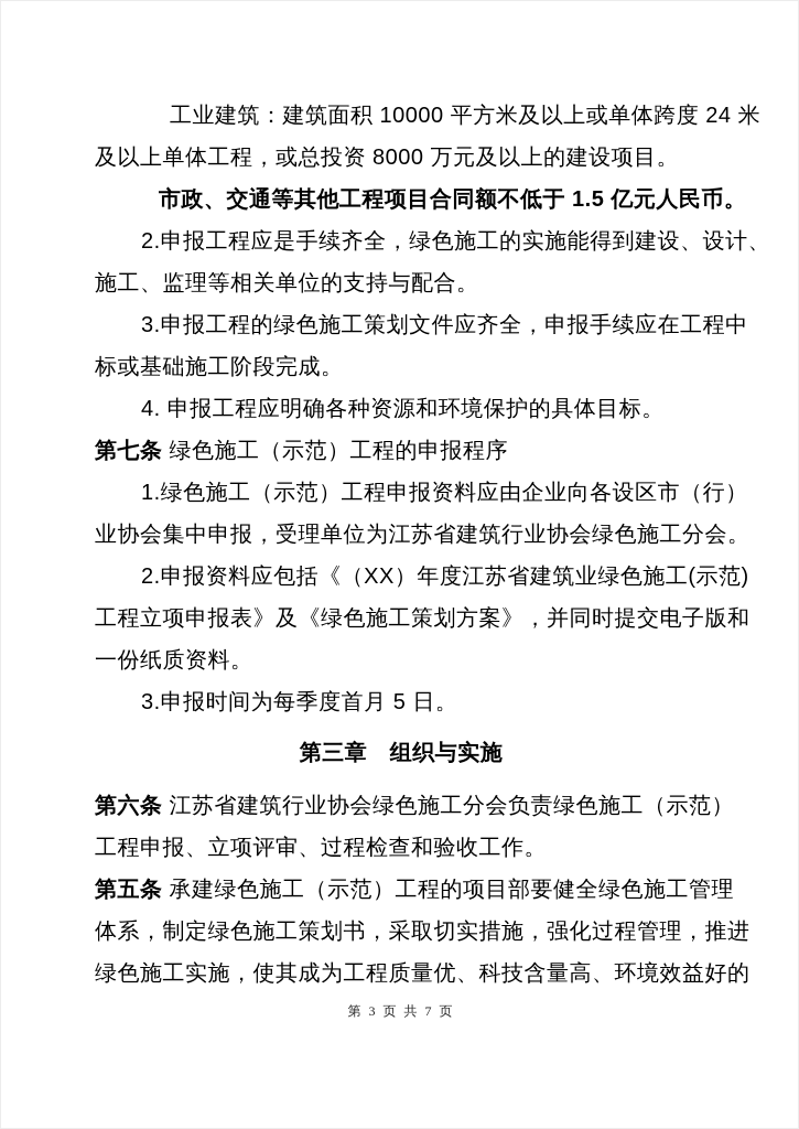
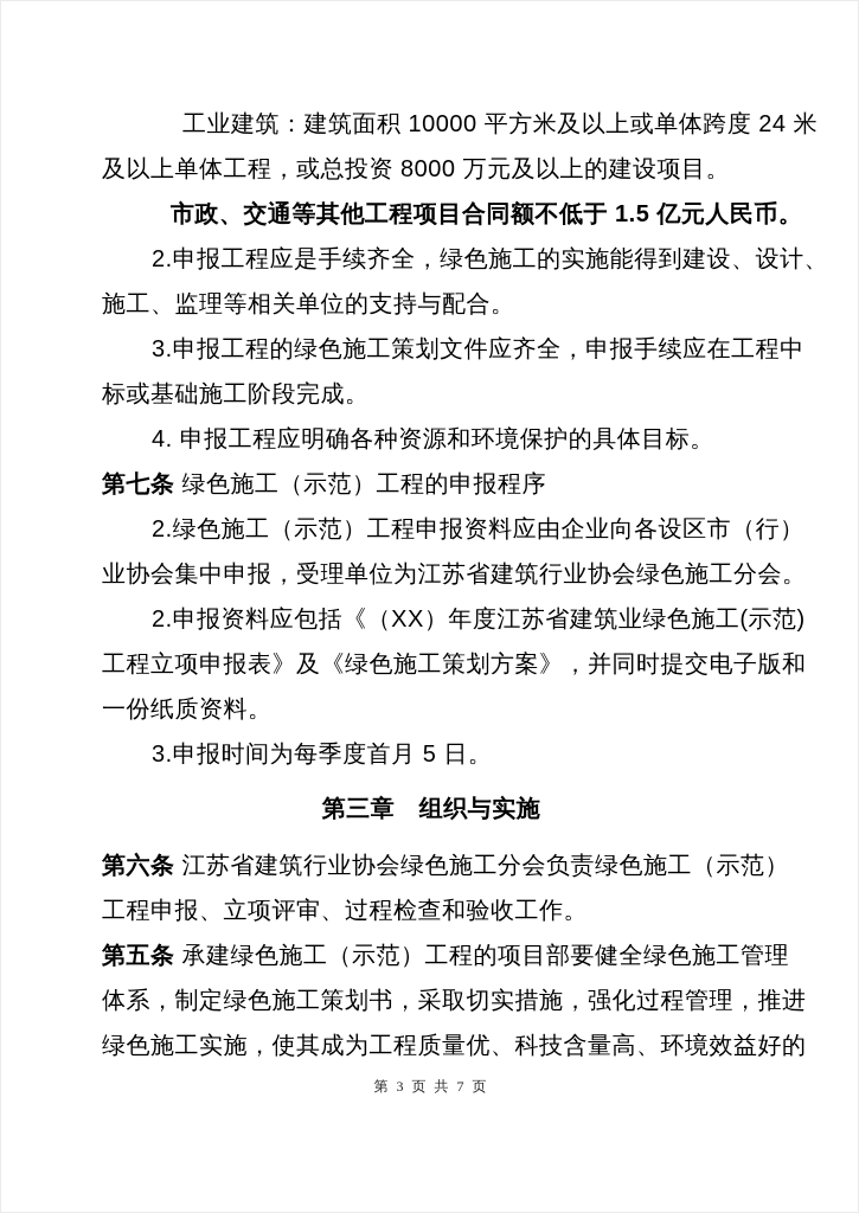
  工业建筑：建筑面积 10000 平方米及以上或单体跨度 24 米
  及以上单体工程，或总投资 8000 万元及以上的建设项目。
  市政、交通等其他工程项目合同额不低于 1.5 亿元人民币。
  2.申报工程应是手续齐全，绿色施工的实施能得到建设、设计、
  施工、监理等相关单位的支持与配合。
  3.申报工程的绿色施工策划文件应齐全，申报手续应在工程中
  标或基础施工阶段完成。
  4. 申报工程应明确各种资源和环境保护的具体目标。
  第七条 绿色施工（示范）工程的申报程序
- 1.绿色施工（示范）工程申报资料应由企业向各设区市（行）
+ 2.绿色施工（示范）工程申报资料应由企业向各设区市（行）
  业协会集中申报，受理单位为江苏省建筑行业协会绿色施工分会。
  2.申报资料应包括《（XX）年度江苏省建筑业绿色施工(示范)
  工程立项申报表》及《绿色施工策划方案》，并同时提交电子版和
  一份纸质资料。
  3.申报时间为每季度首月 5 日。
  第三章 组织与实施
  第六条 江苏省建筑行业协会绿色施工分会负责绿色施工（示范）
  工程申报、立项评审、过程检查和验收工作。
  第五条 承建绿色施工（示范）工程的项目部要健全绿色施工管理
  体系，制定绿色施工策划书，采取切实措施，强化过程管理，推进
  绿色施工实施，使其成为工程质量优、科技含量高、环境效益好的
  第 3 页 共 7 页
